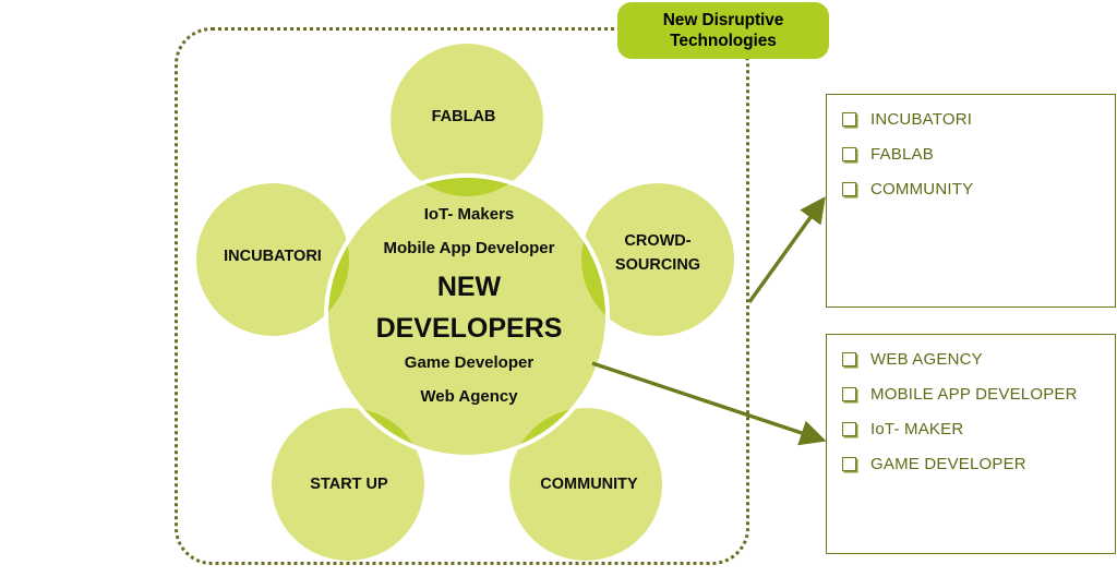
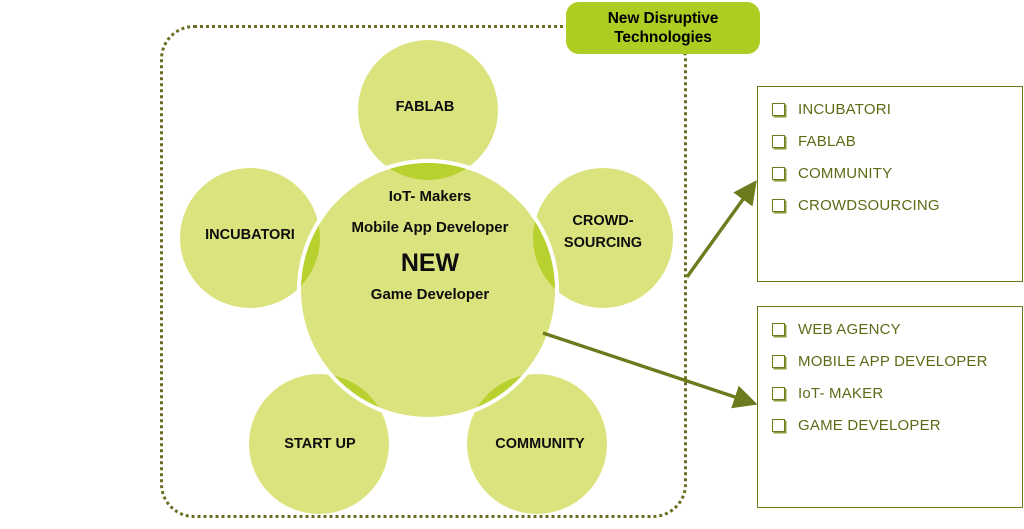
  INCUBATORI
  FABLAB
  CROWD-
  SOURCING
  START UP
  COMMUNITY
  IoT- Makers
  Mobile App Developer
  NEW
- DEVELOPERS
  Game Developer
- Web Agency
  New Disruptive Technologies
  INCUBATORI
  FABLAB
  COMMUNITY
+ CROWDSOURCING
  WEB AGENCY
  MOBILE APP DEVELOPER
  IoT- MAKER
  GAME DEVELOPER
